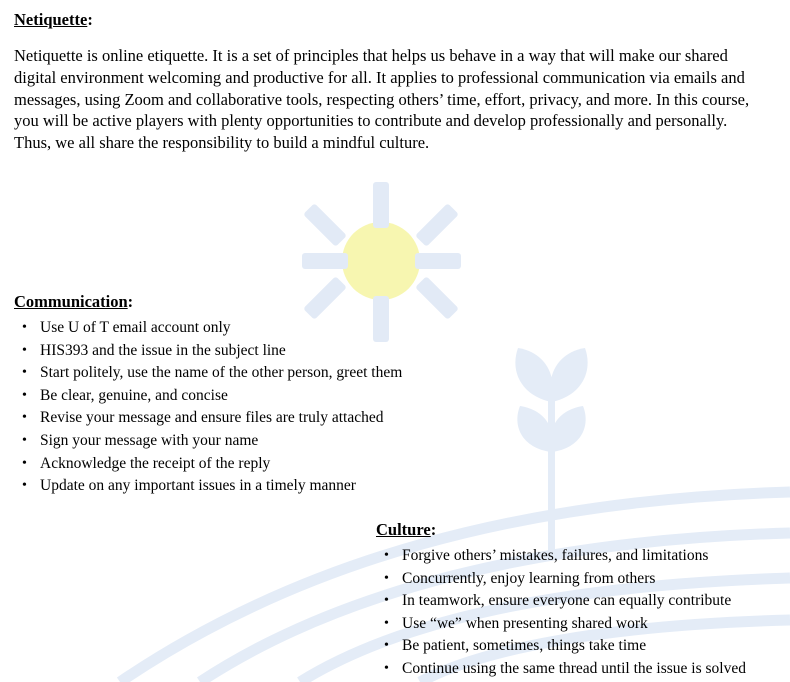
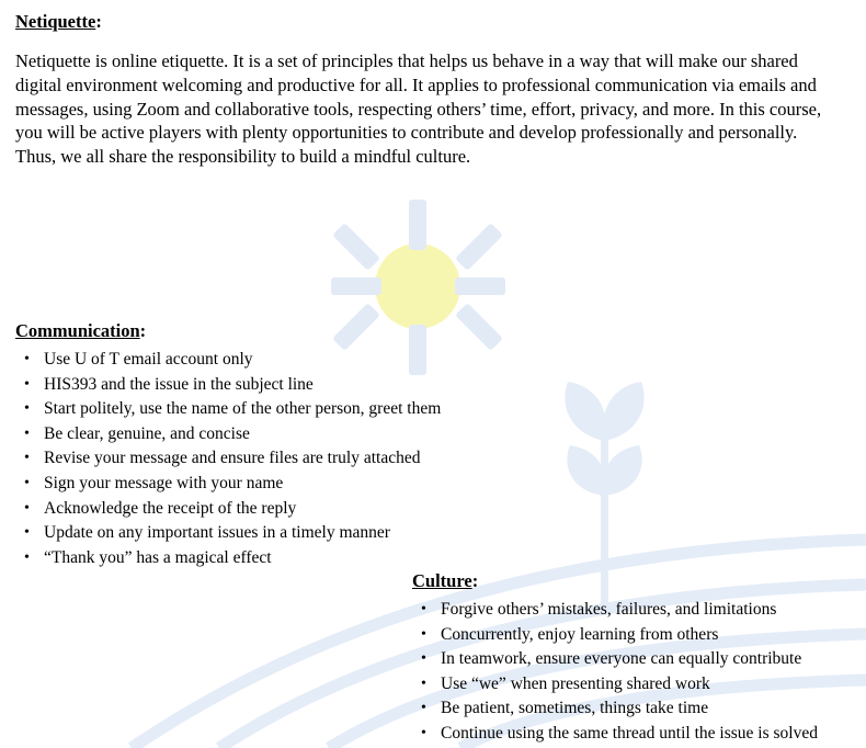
  Netiquette:
  Netiquette is online etiquette. It is a set of principles that helps us behave in a way that will make our shared digital environment welcoming and productive for all. It applies to professional communication via emails and messages, using Zoom and collaborative tools, respecting others’ time, effort, privacy, and more. In this course, you will be active players with plenty opportunities to contribute and develop professionally and personally. Thus, we all share the responsibility to build a mindful culture.
  Communication:
  Use U of T email account only
  HIS393 and the issue in the subject line
  Start politely, use the name of the other person, greet them
  Be clear, genuine, and concise
  Revise your message and ensure files are truly attached
  Sign your message with your name
  Acknowledge the receipt of the reply
  Update on any important issues in a timely manner
+ “Thank you” has a magical effect
  Culture:
  Forgive others’ mistakes, failures, and limitations
  Concurrently, enjoy learning from others
  In teamwork, ensure everyone can equally contribute
  Use “we” when presenting shared work
  Be patient, sometimes, things take time
  Continue using the same thread until the issue is solved
